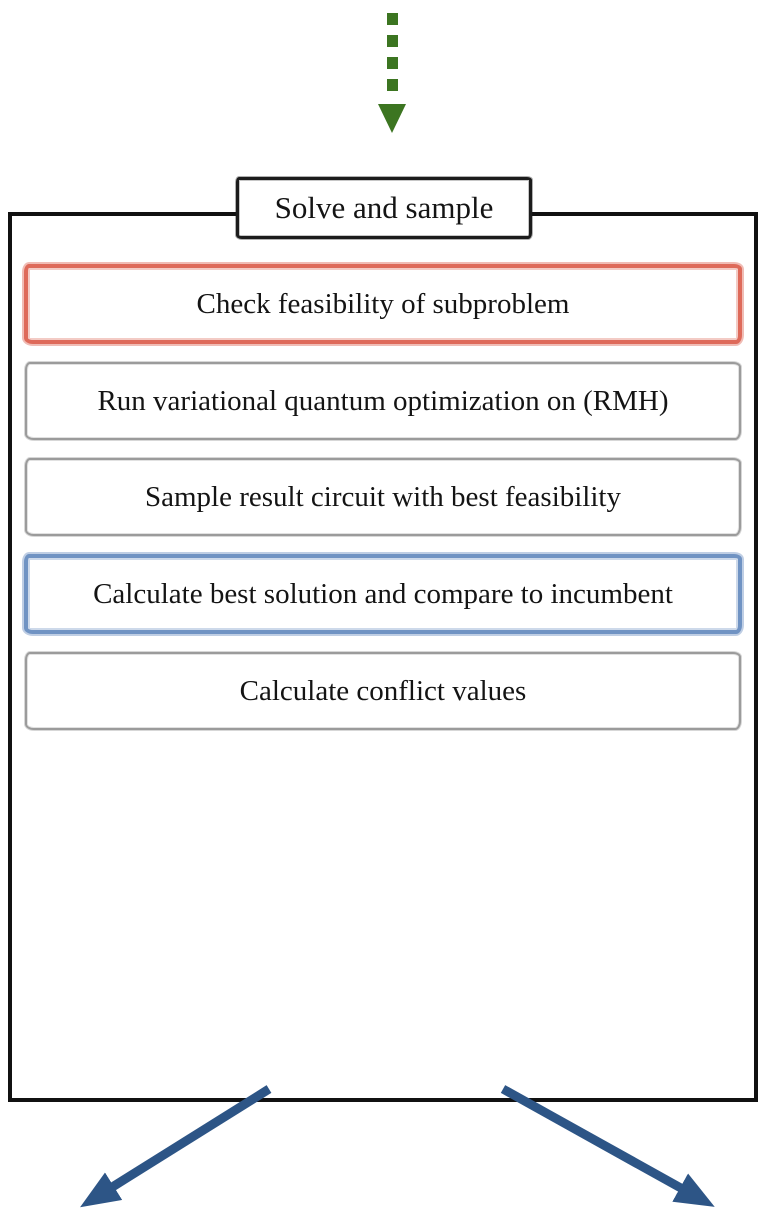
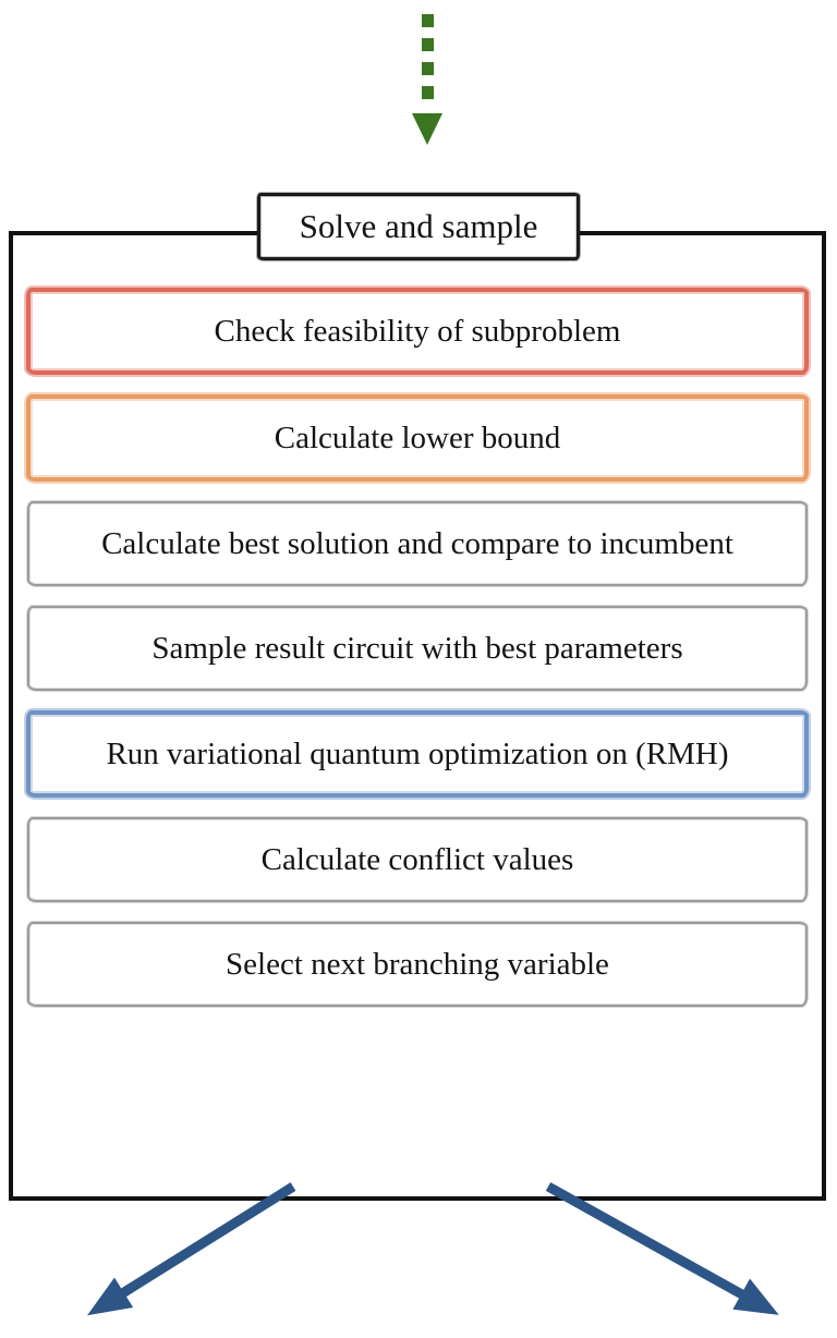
  Solve and sample
  Check feasibility of subproblem
+ Calculate lower bound
- Run variational quantum optimization on (RMH)
+ Calculate best solution and compare to incumbent
- Sample result circuit with best feasibility
+ Sample result circuit with best parameters
- Calculate best solution and compare to incumbent
+ Run variational quantum optimization on (RMH)
  Calculate conflict values
+ Select next branching variable
